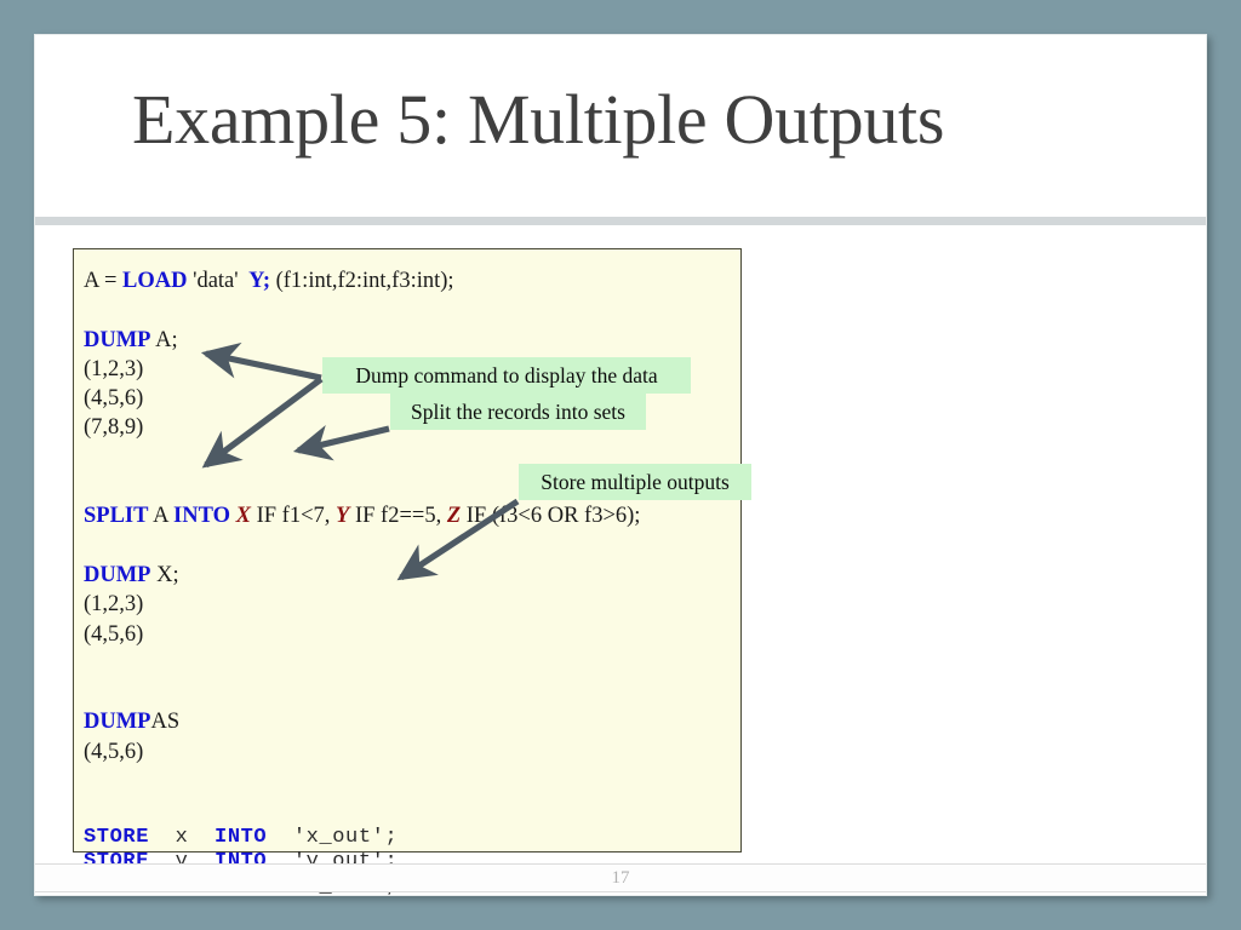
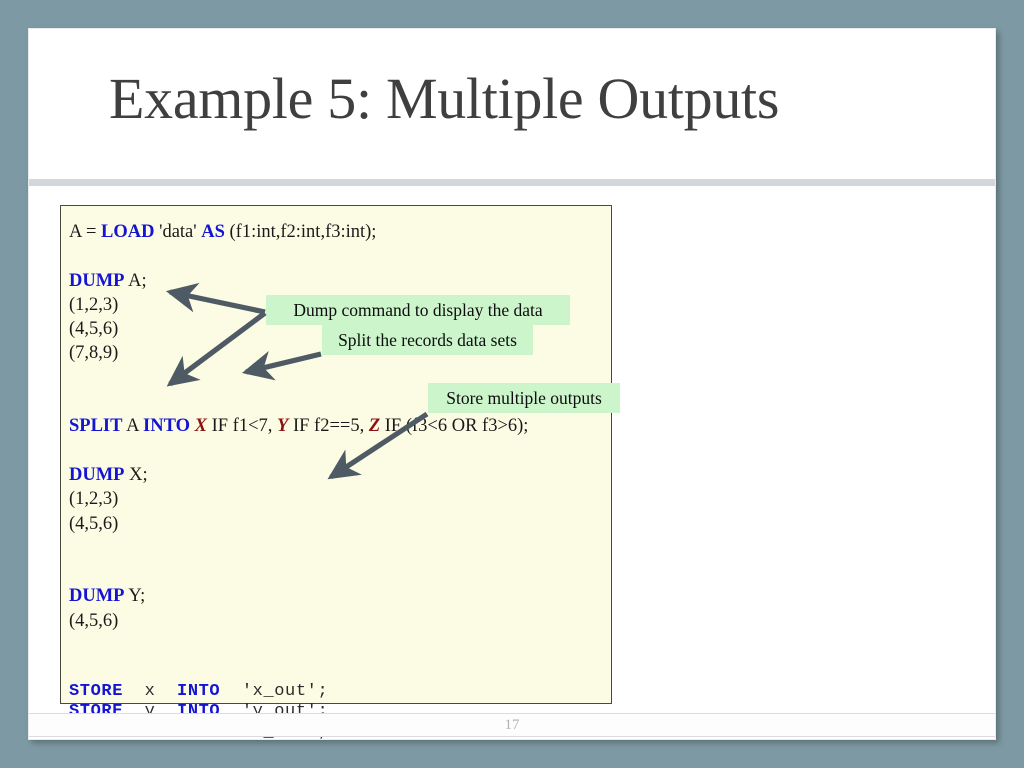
  Example 5: Multiple Outputs
- A = LOAD 'data' Y; (f1:int,f2:int,f3:int);
+ A = LOAD 'data' AS (f1:int,f2:int,f3:int);
  DUMP A;
  (1,2,3)
  (4,5,6)
  (7,8,9)
  SPLIT A INTO X IF f1<7, Y IF f2==5, Z IFf3<6 OR f3>6);
  DUMP X;
  (1,2,3)
  (4,5,6)
- DUMPAS
+ DUMP Y;
  (4,5,6)
  STORE x INTO 'x_out';
  STORE y INTO 'y_out';
- Split the records into sets
+ Split the records data sets
  Dump command to display the data
  Store multiple outputs
  17
